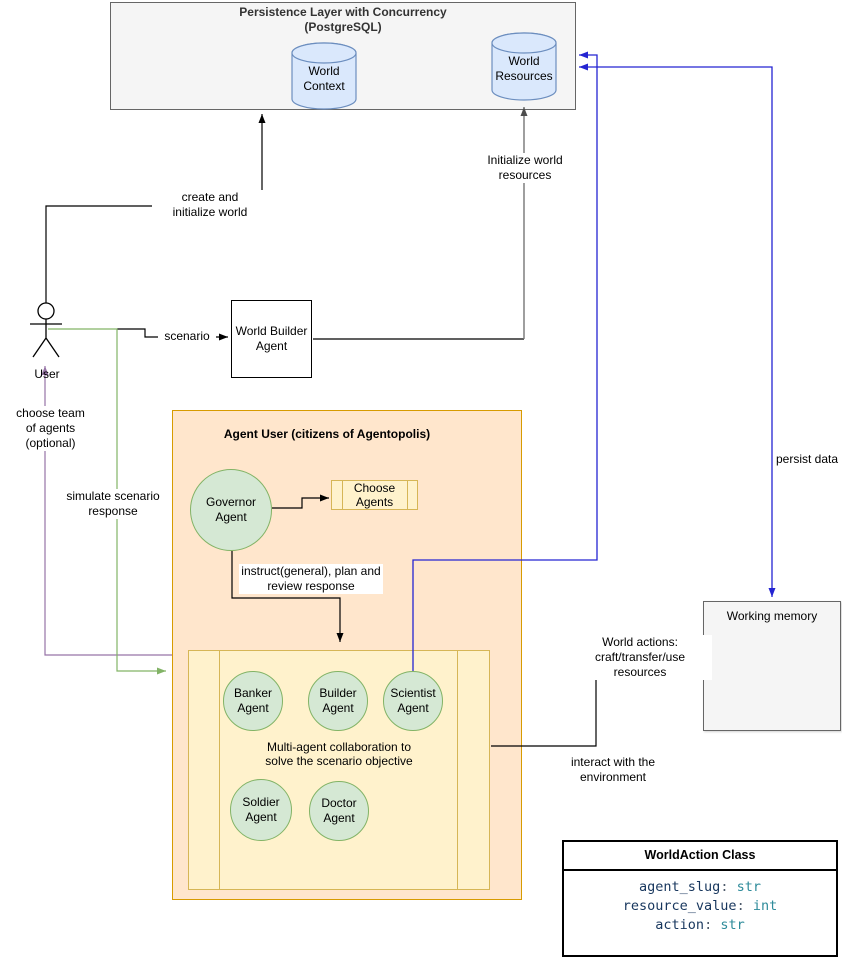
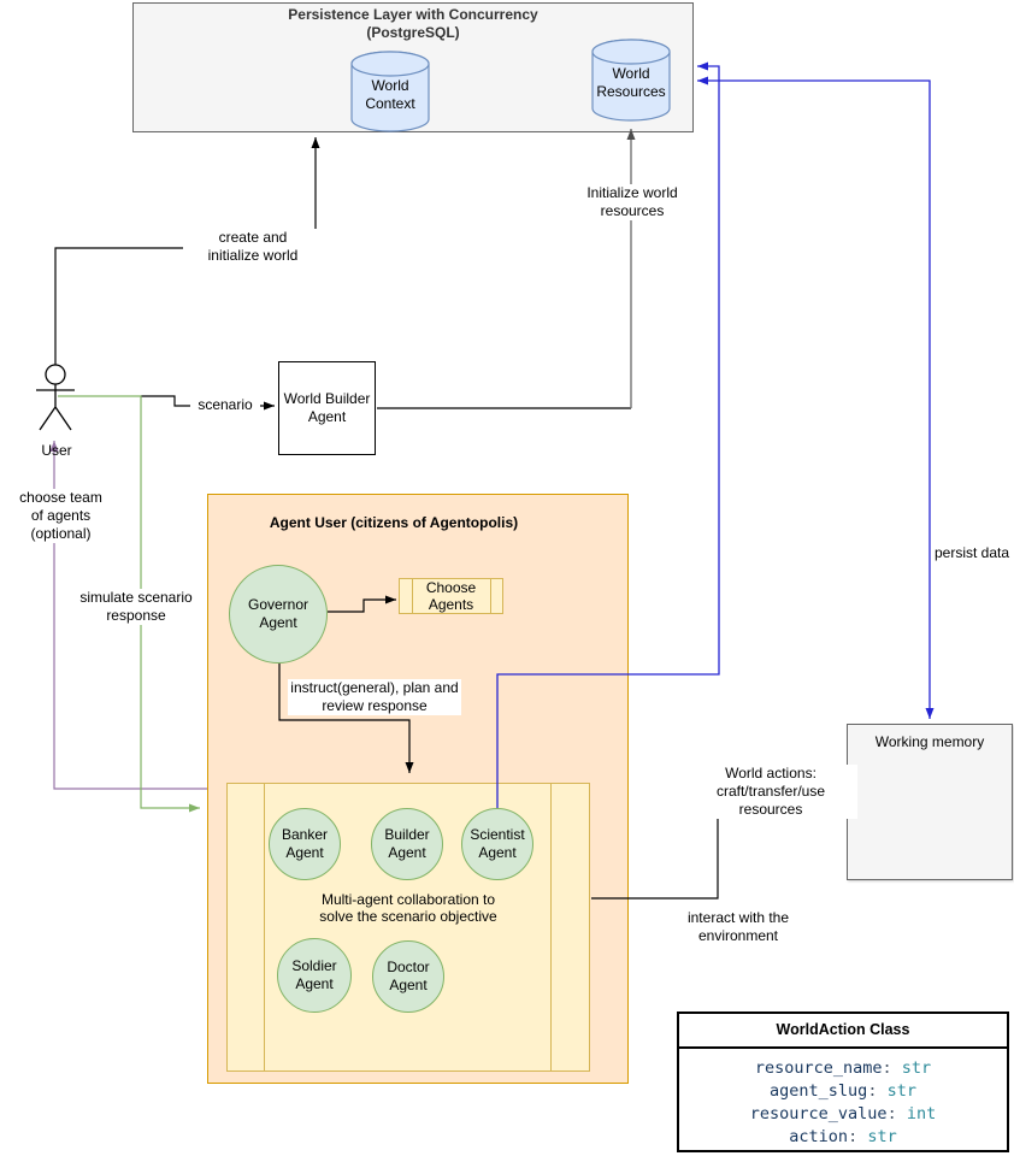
  Persistence Layer with Concurrency
  (PostgreSQL)
  World
  Context
  World
  Resources
  World Builder
  Agent
  Agent User (citizens of Agentopolis)
  Governor
  Agent
  Choose
  Agents
  Banker
  Agent
  Builder
  Agent
  Scientist
  Agent
  Soldier
  Agent
  Doctor
  Agent
  Multi-agent collaboration to
  solve the scenario objective
  Working memory
  WorldAction Class
+ resource_name: str
  agent_slug: str
  resource_value: int
  action: str
  create and
  initialize world
  Initialize world
  resources
  scenario
  choose team
  of agents (optional)
  simulate scenario
  response
  instruct(general), plan and
  review response
  World actions:
  craft/transfer/use resources
  interact with the environment
  persist data
  User
